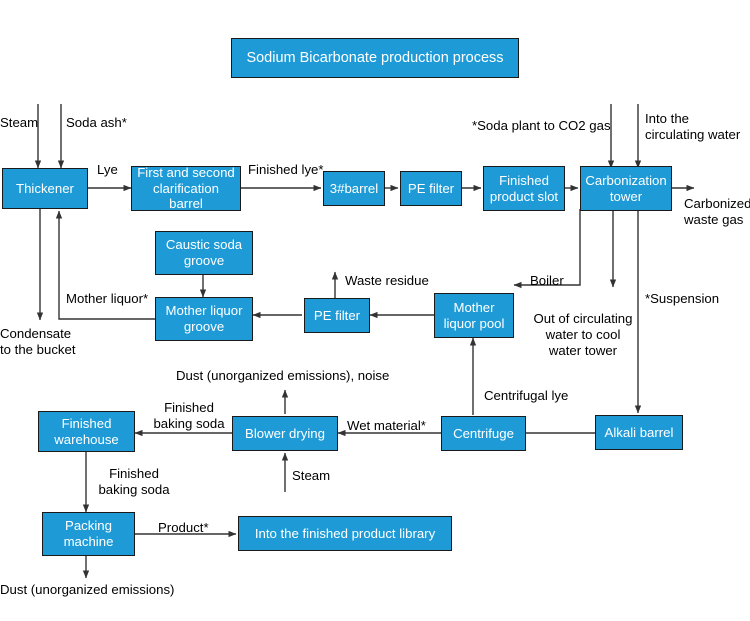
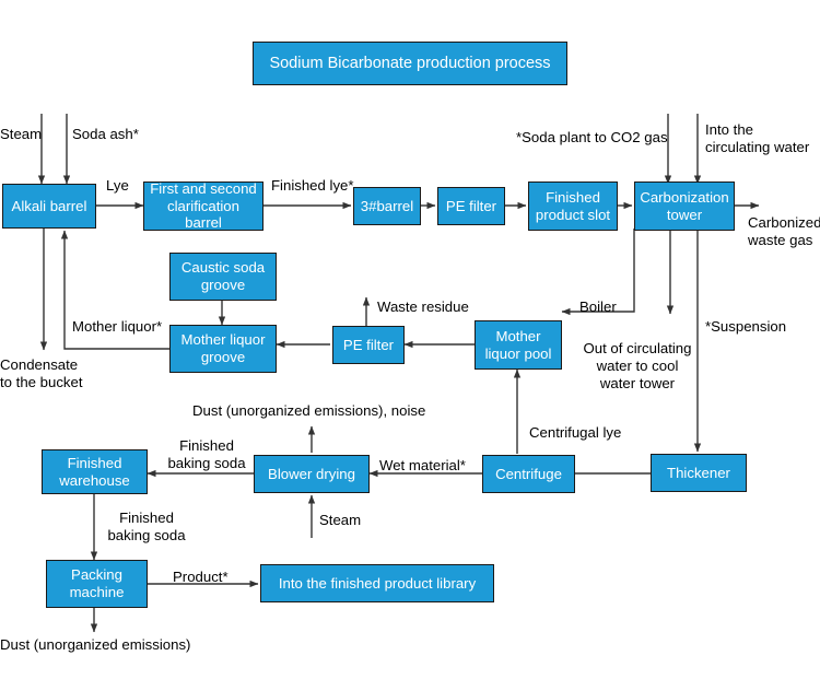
  Sodium Bicarbonate production process
- Thickener
+ Alkali barrel
  First and second
  clarification barrel
  3#barrel
  PE filter
  Finished
  product slot
  Carbonization
  tower
  Caustic soda
  groove
  Mother liquor
  groove
  PE filter
  Mother
  liquor pool
  Finished
  warehouse
  Blower drying
  Centrifuge
- Alkali barrel
+ Thickener
  Packing
  machine
  Into the finished product library
  Steam
  Soda ash*
  Lye
  Finished lye*
  *Soda plant to CO2 gas
  Into the
  circulating water
  Carbonized
  waste gas
  Waste residue
  Boiler
  *Suspension
  Mother liquor*
  Condensate
  to the bucket
  Out of circulating
  water to cool
  water tower
  Dust (unorganized emissions), noise
  Finished
  baking soda
  Wet material*
  Centrifugal lye
  Steam
  Finished
  baking soda
  Product*
  Dust (unorganized emissions)
